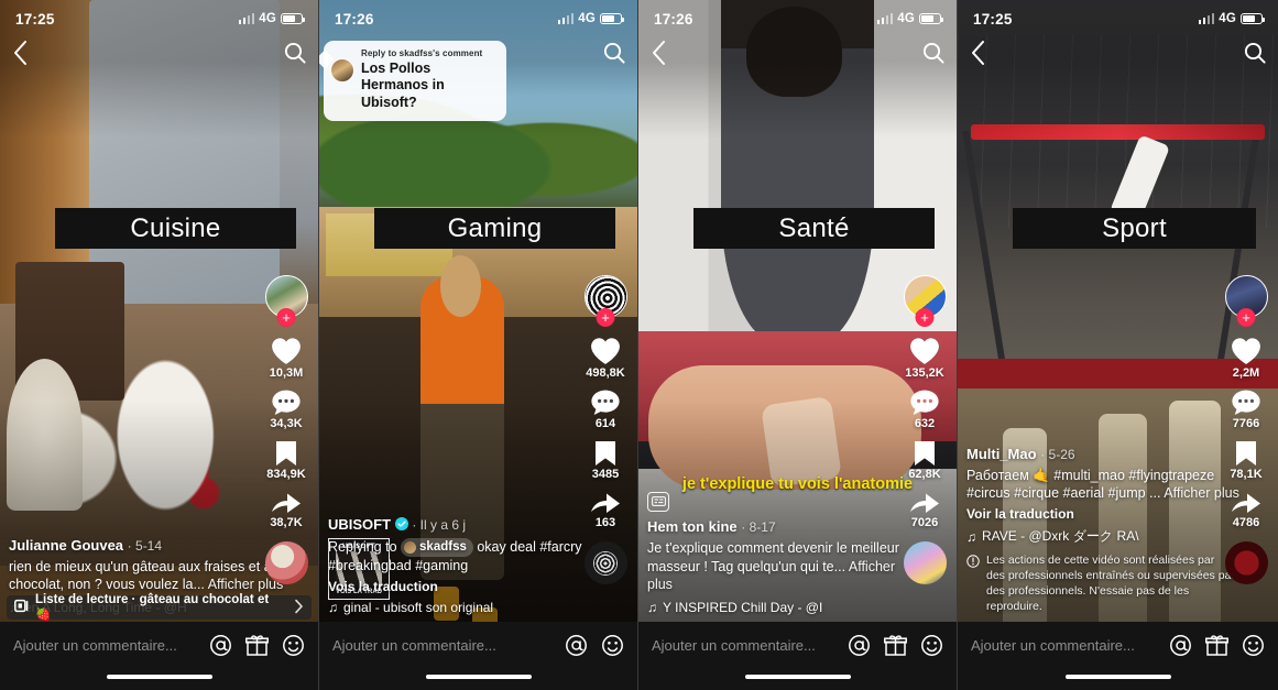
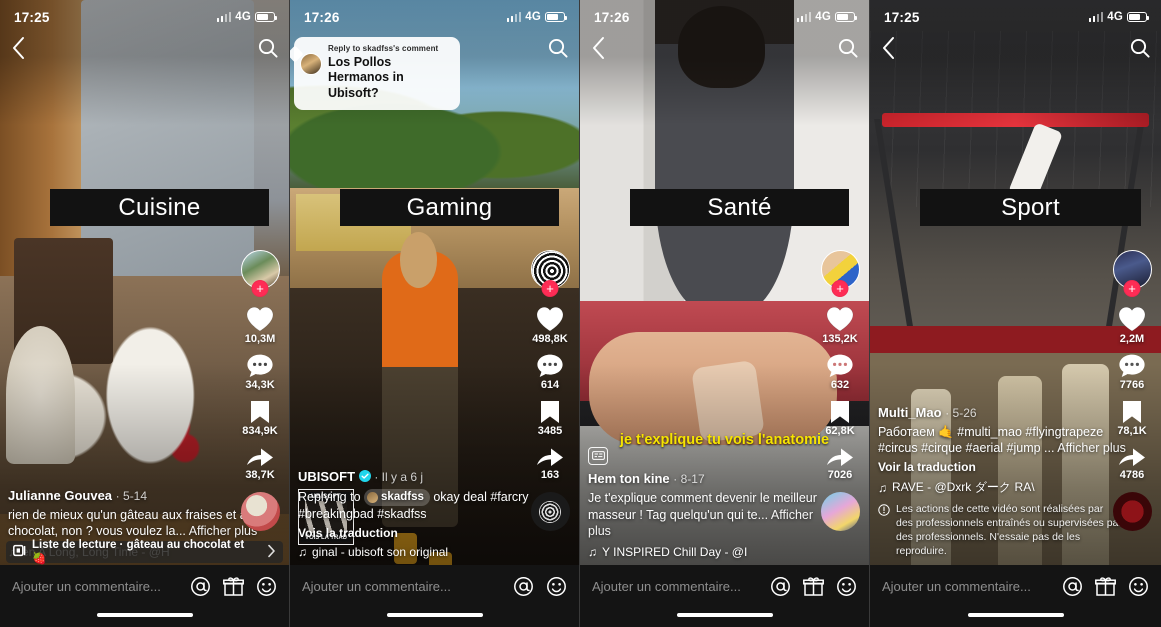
  17:25
  4G
  Cuisine
  +
  10,3M
  34,3K
  834,9K
  38,7K
  Julianne Gouvea · 5-14
  rien de mieux qu'un gâteau aux fraises et chocolat, non ? vous voulez la... Afficher plus
  ♫
  n A Long, Long Time - @H
  Liste de lecture · gâteau au chocolat et 🍓
  Ajouter un commentaire...
  17:26
  4G
  Reply to skadfss's comment
  Los Pollos Hermanos in Ubisoft?
  Gaming
  +
  498,8K
  614
  3485
  163
  UBISOFT · Il y a 6 j
  Replying to
  skadfss
- okay deal #farcry #breakingbad #gaming
+ okay deal #farcry #breakingbad #skadfss
  Vois la traduction
  ♫
  ginal - ubisoft son original
  Ajouter un commentaire...
  17:26
  4G
  Santé
  +
  135,2K
  632
  62,8K
  7026
  je t'explique tu vois l'anatomie
  Hem ton kine · 8-17
  Je t'explique comment devenir le meilleur masseur ! Tag quelqu'un qui te... Afficher plus
  ♫
  Y INSPIRED Chill Day - @I
  Ajouter un commentaire...
  17:25
  4G
  Sport
  +
  2,2M
  7766
  78,1K
  4786
  Multi_Mao · 5-26
  Работаем 🤙 #multi_mao #flyingtrapeze #circus #cirque #aerial #jump ... Afficher plus
  Voir la traduction
  ♫
  RAVE - @Dxrk ダーク RA\
  Les actions de cette vidéo sont réalisées par des professionnels entraînés ou supervisées pa des professionnels. N'essaie pas de les reproduire.
  Ajouter un commentaire...
